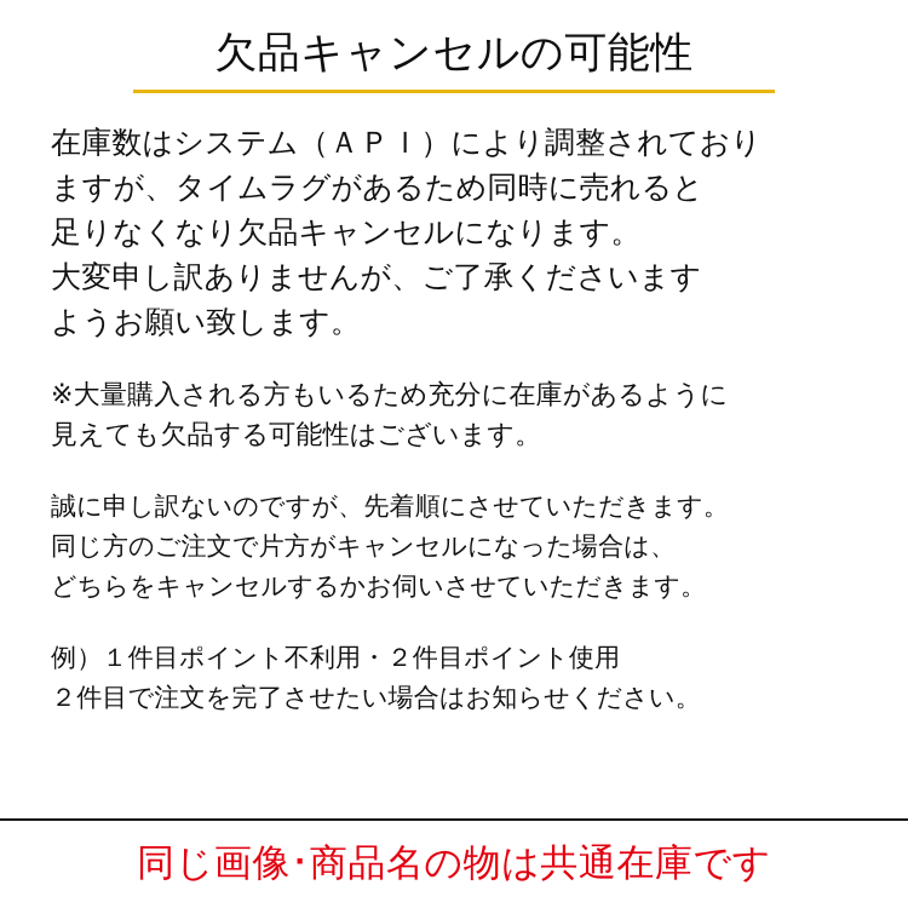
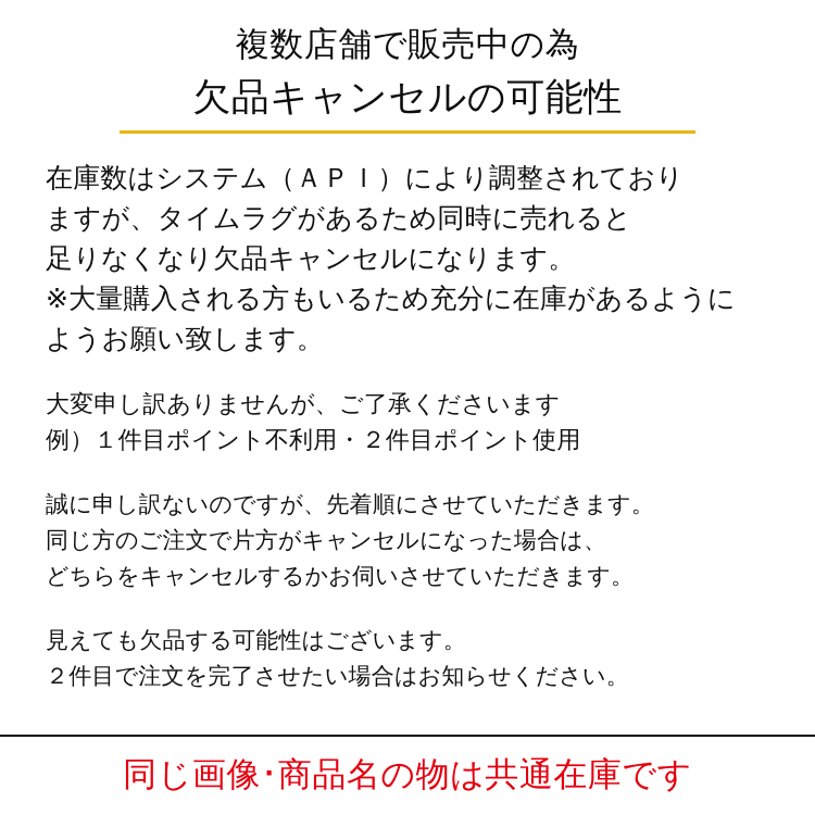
+ 複数店舗で販売中の為
  欠品キャンセルの可能性
  在庫数はシステム（ＡＰＩ）により調整されており
  ますが、タイムラグがあるため同時に売れると
  足りなくなり欠品キャンセルになります。
- 大変申し訳ありませんが、ご了承くださいます
+ ※大量購入される方もいるため充分に在庫があるように
  ようお願い致します。
- ※大量購入される方もいるため充分に在庫があるように
+ 大変申し訳ありませんが、ご了承くださいます
- 見えても欠品する可能性はございます。
+ 例）１件目ポイント不利用・２件目ポイント使用
  誠に申し訳ないのですが、先着順にさせていただきます。
  同じ方のご注文で片方がキャンセルになった場合は、
  どちらをキャンセルするかお伺いさせていただきます。
- 例）１件目ポイント不利用・２件目ポイント使用
+ 見えても欠品する可能性はございます。
  ２件目で注文を完了させたい場合はお知らせください。
  同じ画像･商品名の物は共通在庫です
